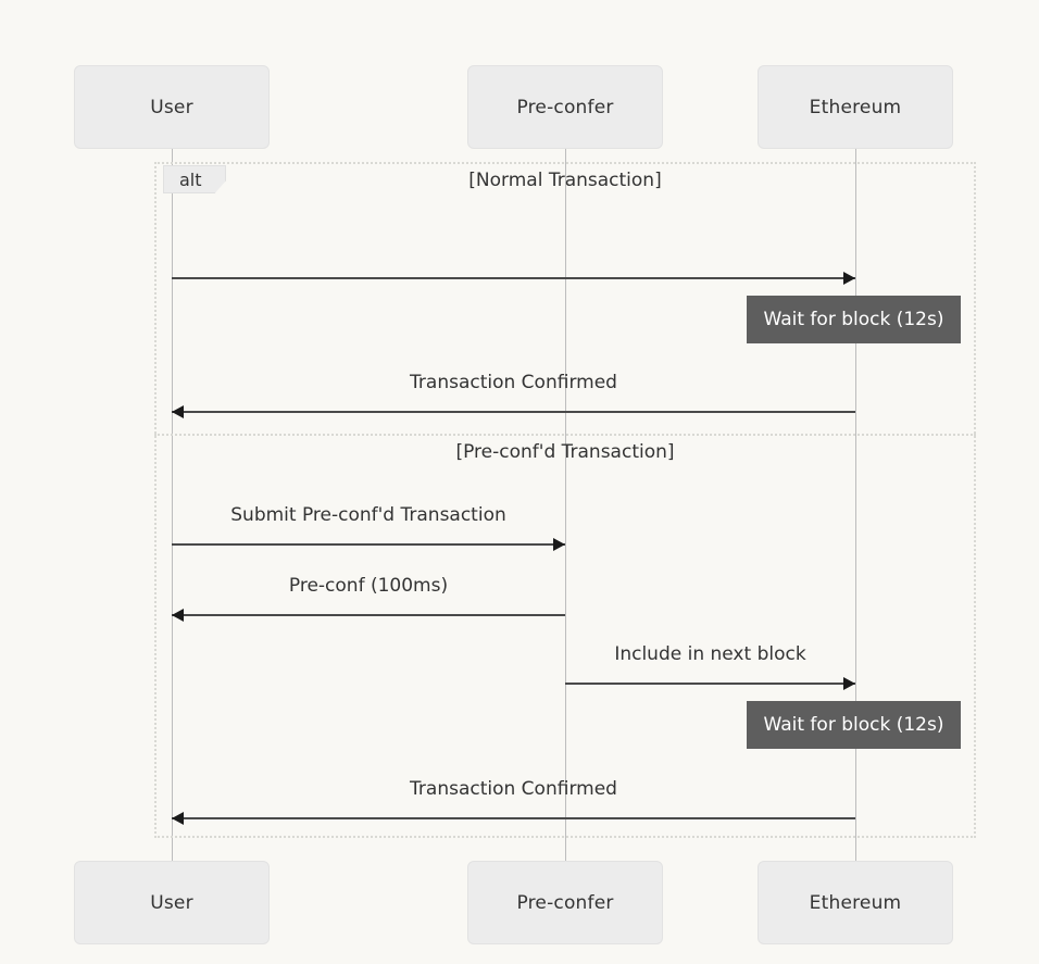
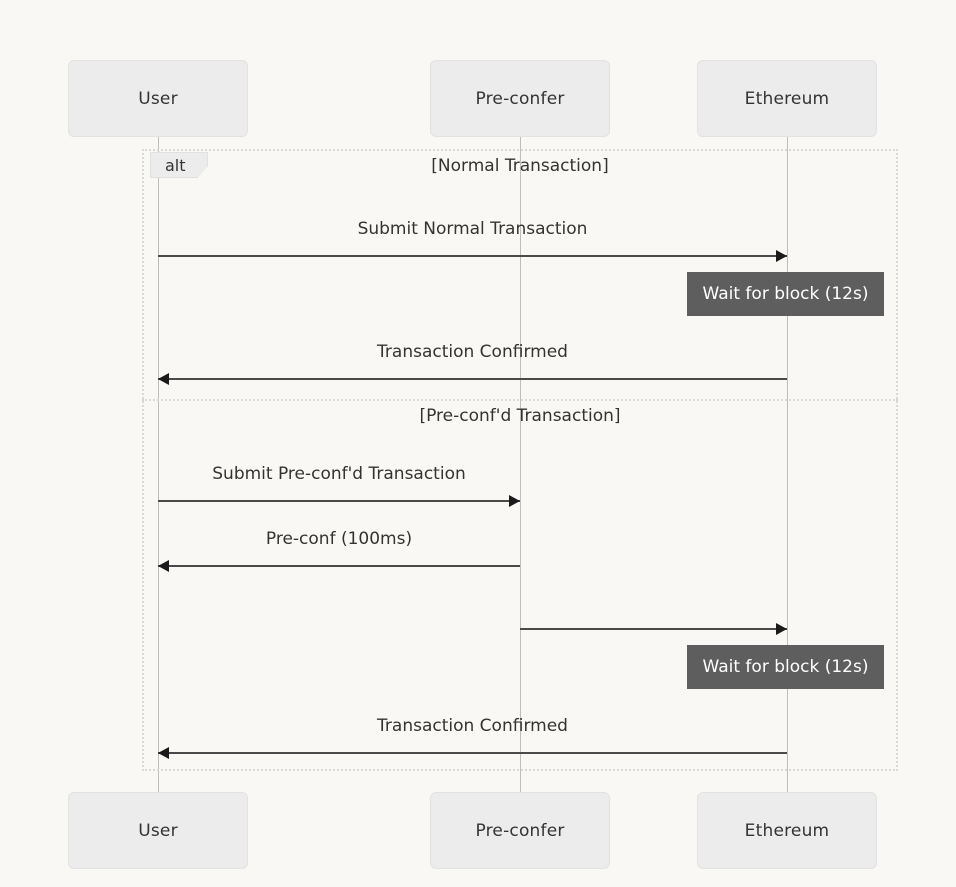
  User
  Pre-confer
  Ethereum
  alt
  [Normal Transaction]
  [Pre-conf'd Transaction]
+ Submit Normal Transaction
  Wait for block (12s)
  Transaction Confirmed
  Submit Pre-conf'd Transaction
  Pre-conf (100ms)
- Include in next block
  Wait for block (12s)
  Transaction Confirmed
  User
  Pre-confer
  Ethereum
